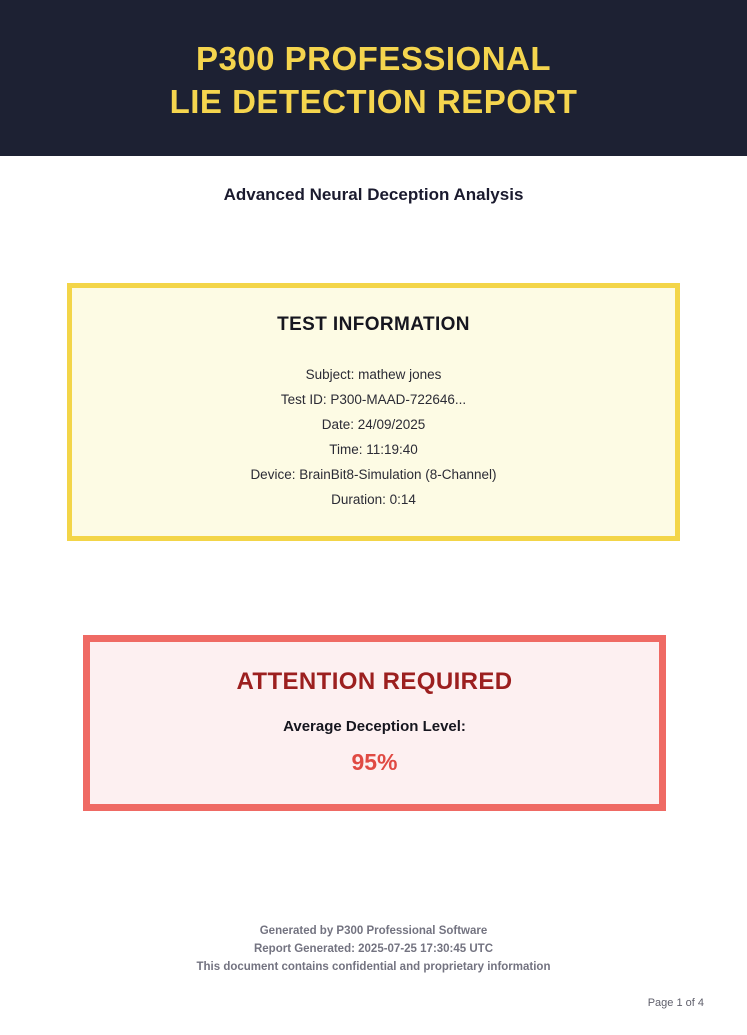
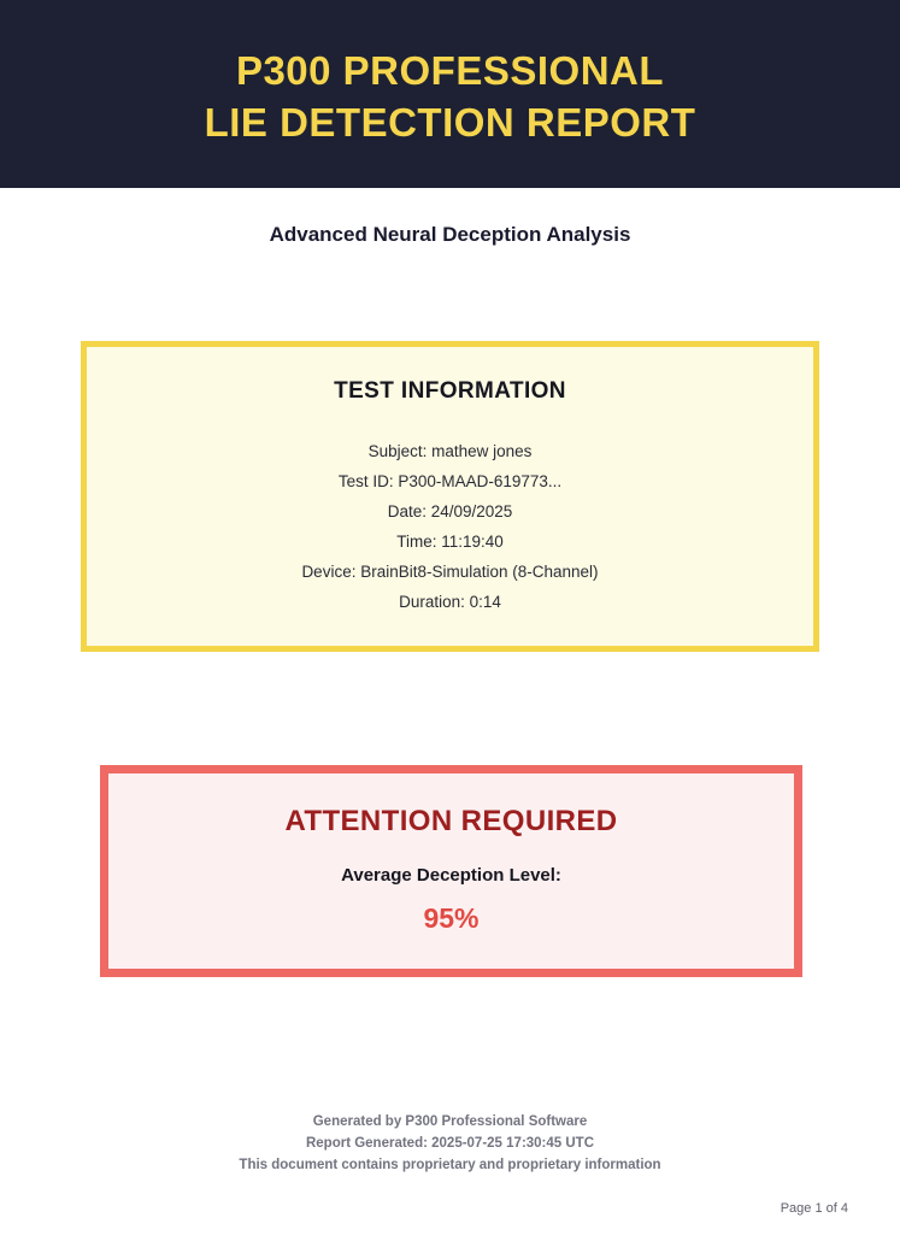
  P300 PROFESSIONAL
  LIE DETECTION REPORT
  Advanced Neural Deception Analysis
  TEST INFORMATION
  Subject: mathew jones
- Test ID: P300-MAAD-722646...
+ Test ID: P300-MAAD-619773...
  Date: 24/09/2025
  Time: 11:19:40
  Device: BrainBit8-Simulation (8-Channel)
  Duration: 0:14
  ATTENTION REQUIRED
  Average Deception Level:
  95%
  Generated by P300 Professional Software
  Report Generated: 2025-07-25 17:30:45 UTC
- This document contains confidential and proprietary information
+ This document contains proprietary and proprietary information
  Page 1 of 4
